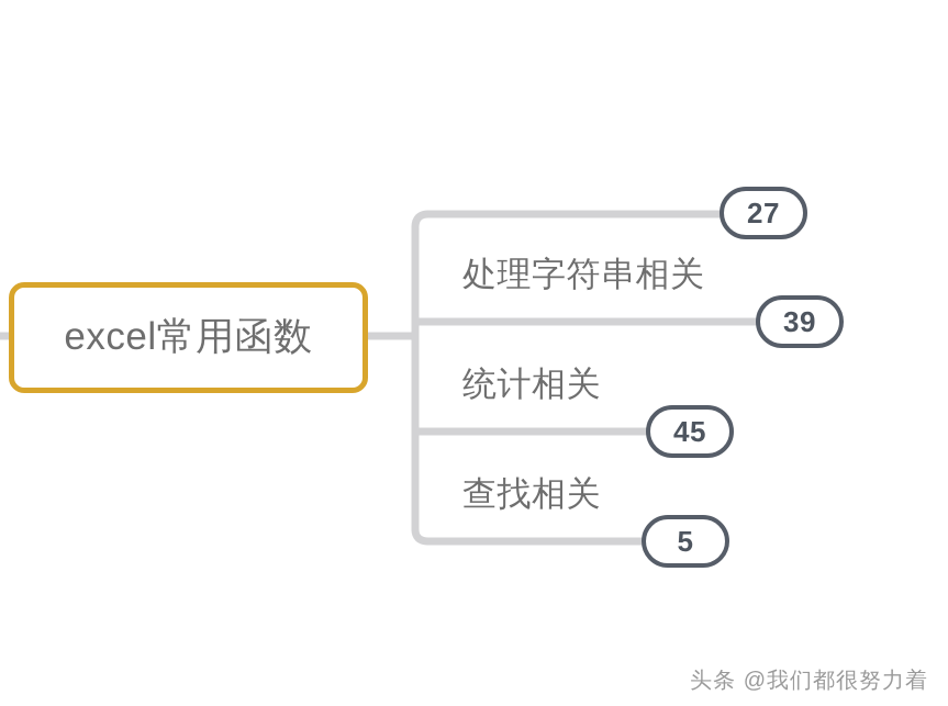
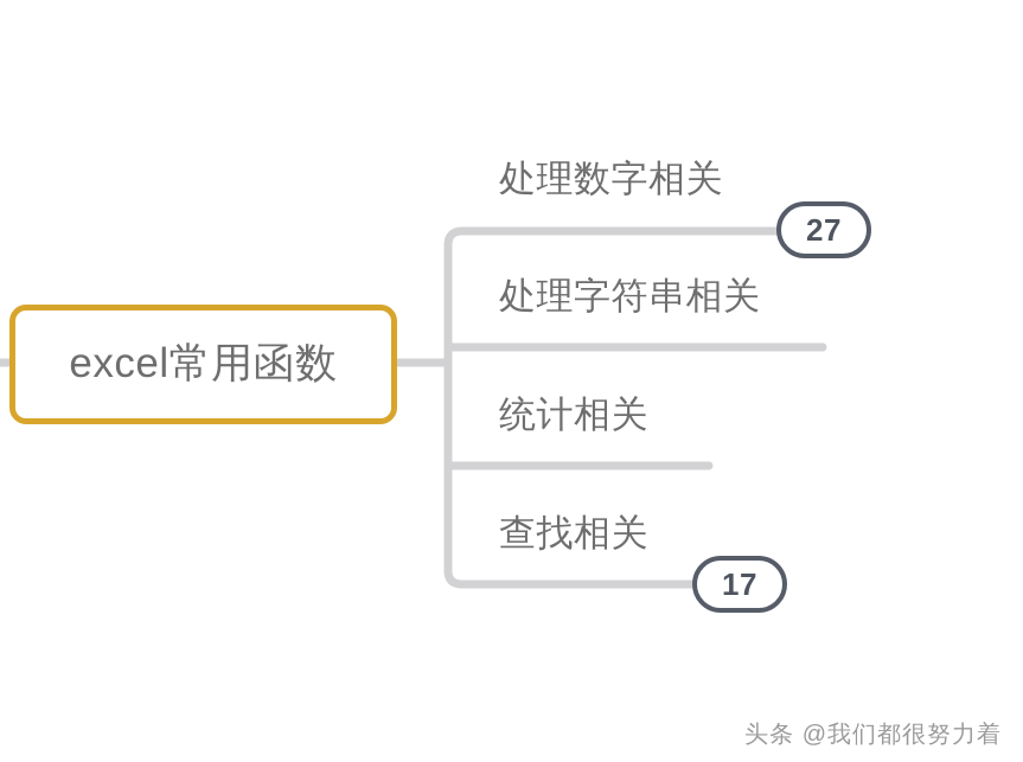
  excel常用函数
+ 处理数字相关
  27
  处理字符串相关
- 39
  统计相关
- 45
  查找相关
- 5
+ 17
  头条 @我们都很努力着
